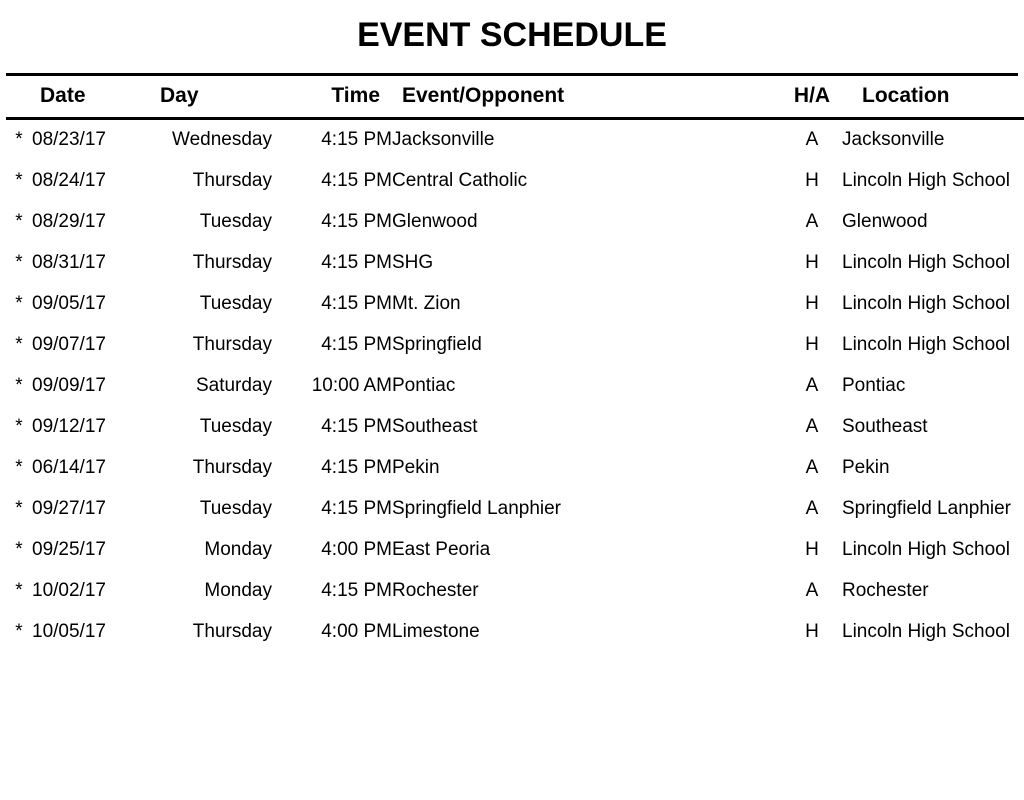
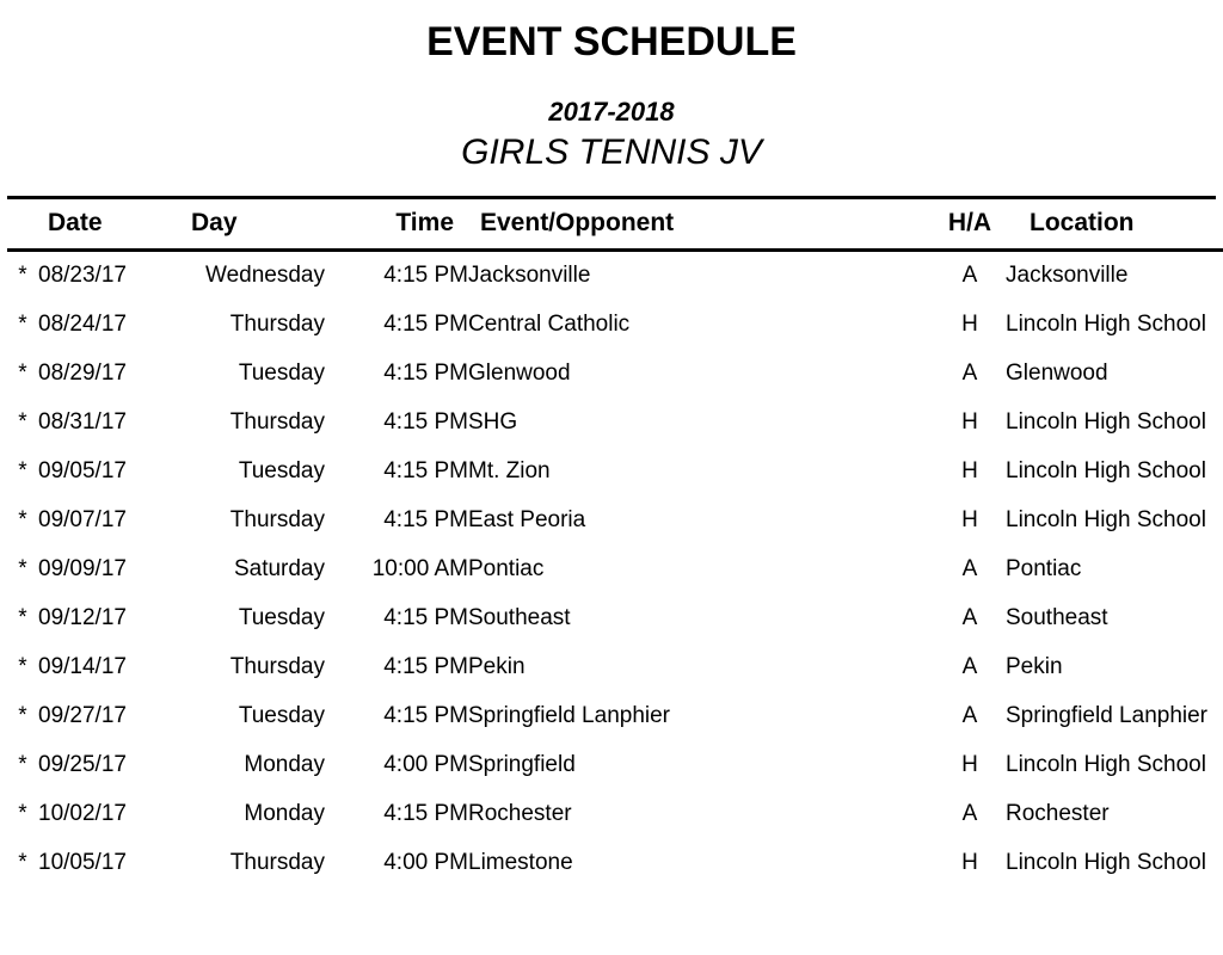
  EVENT SCHEDULE
+ 2017-2018
+ GIRLS TENNIS JV
  	Date	Day	Time	Event/Opponent	H/A	Location
  *	08/23/17	Wednesday	4:15 PM	Jacksonville	A	Jacksonville
  *	08/24/17	Thursday	4:15 PM	Central Catholic	H	Lincoln High School
  *	08/29/17	Tuesday	4:15 PM	Glenwood	A	Glenwood
  *	08/31/17	Thursday	4:15 PM	SHG	H	Lincoln High School
  *	09/05/17	Tuesday	4:15 PM	Mt. Zion	H	Lincoln High School
- *	09/07/17	Thursday	4:15 PM	Springfield	H	Lincoln High School
+ *	09/07/17	Thursday	4:15 PM	East Peoria	H	Lincoln High School
  *	09/09/17	Saturday	10:00 AM	Pontiac	A	Pontiac
  *	09/12/17	Tuesday	4:15 PM	Southeast	A	Southeast
- *	06/14/17	Thursday	4:15 PM	Pekin	A	Pekin
+ *	09/14/17	Thursday	4:15 PM	Pekin	A	Pekin
  *	09/27/17	Tuesday	4:15 PM	Springfield Lanphier	A	Springfield Lanphier
- *	09/25/17	Monday	4:00 PM	East Peoria	H	Lincoln High School
+ *	09/25/17	Monday	4:00 PM	Springfield	H	Lincoln High School
  *	10/02/17	Monday	4:15 PM	Rochester	A	Rochester
  *	10/05/17	Thursday	4:00 PM	Limestone	H	Lincoln High School
